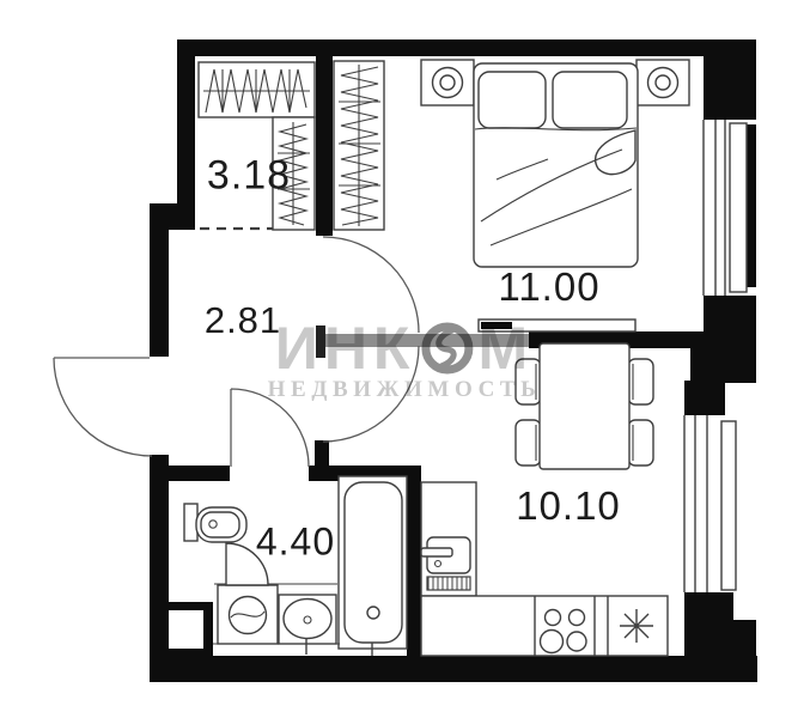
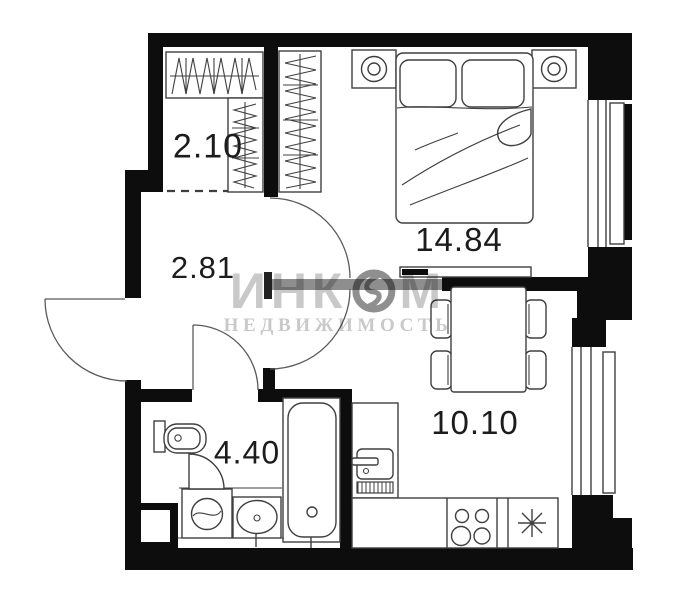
- 3.18
+ 2.10
  2.81
- 11.00
+ 14.84
  10.10
  4.40
  ИНК
  М
  НЕДВИЖИМОСТЬ
